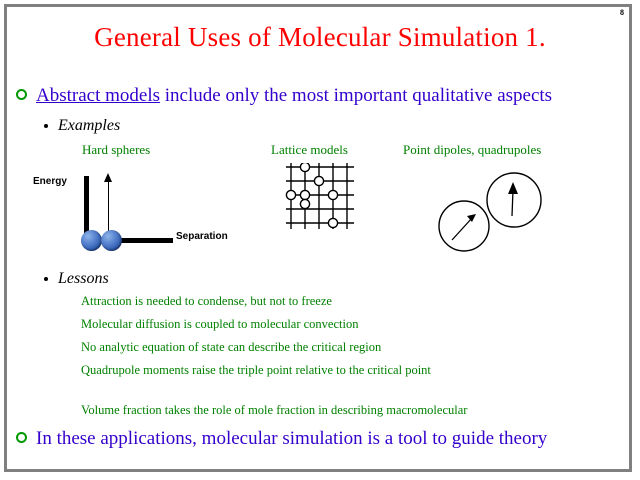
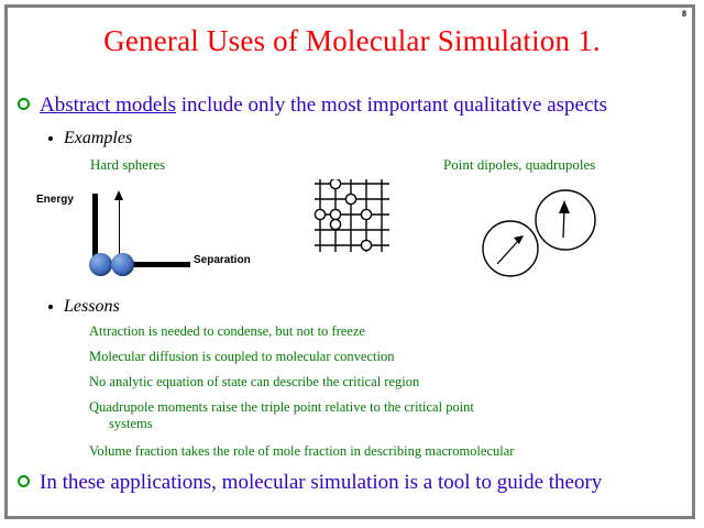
  8
  General Uses of Molecular Simulation 1.
  Abstract models include only the most important qualitative aspects
  Examples
  Hard spheres
- Lattice models
  Point dipoles, quadrupoles
  Energy
  Separation
  Lessons
  Attraction is needed to condense, but not to freeze
  Molecular diffusion is coupled to molecular convection
  No analytic equation of state can describe the critical region
  Quadrupole moments raise the triple point relative to the critical point
+ systems
  Volume fraction takes the role of mole fraction in describing macromolecular
  In these applications, molecular simulation is a tool to guide theory
